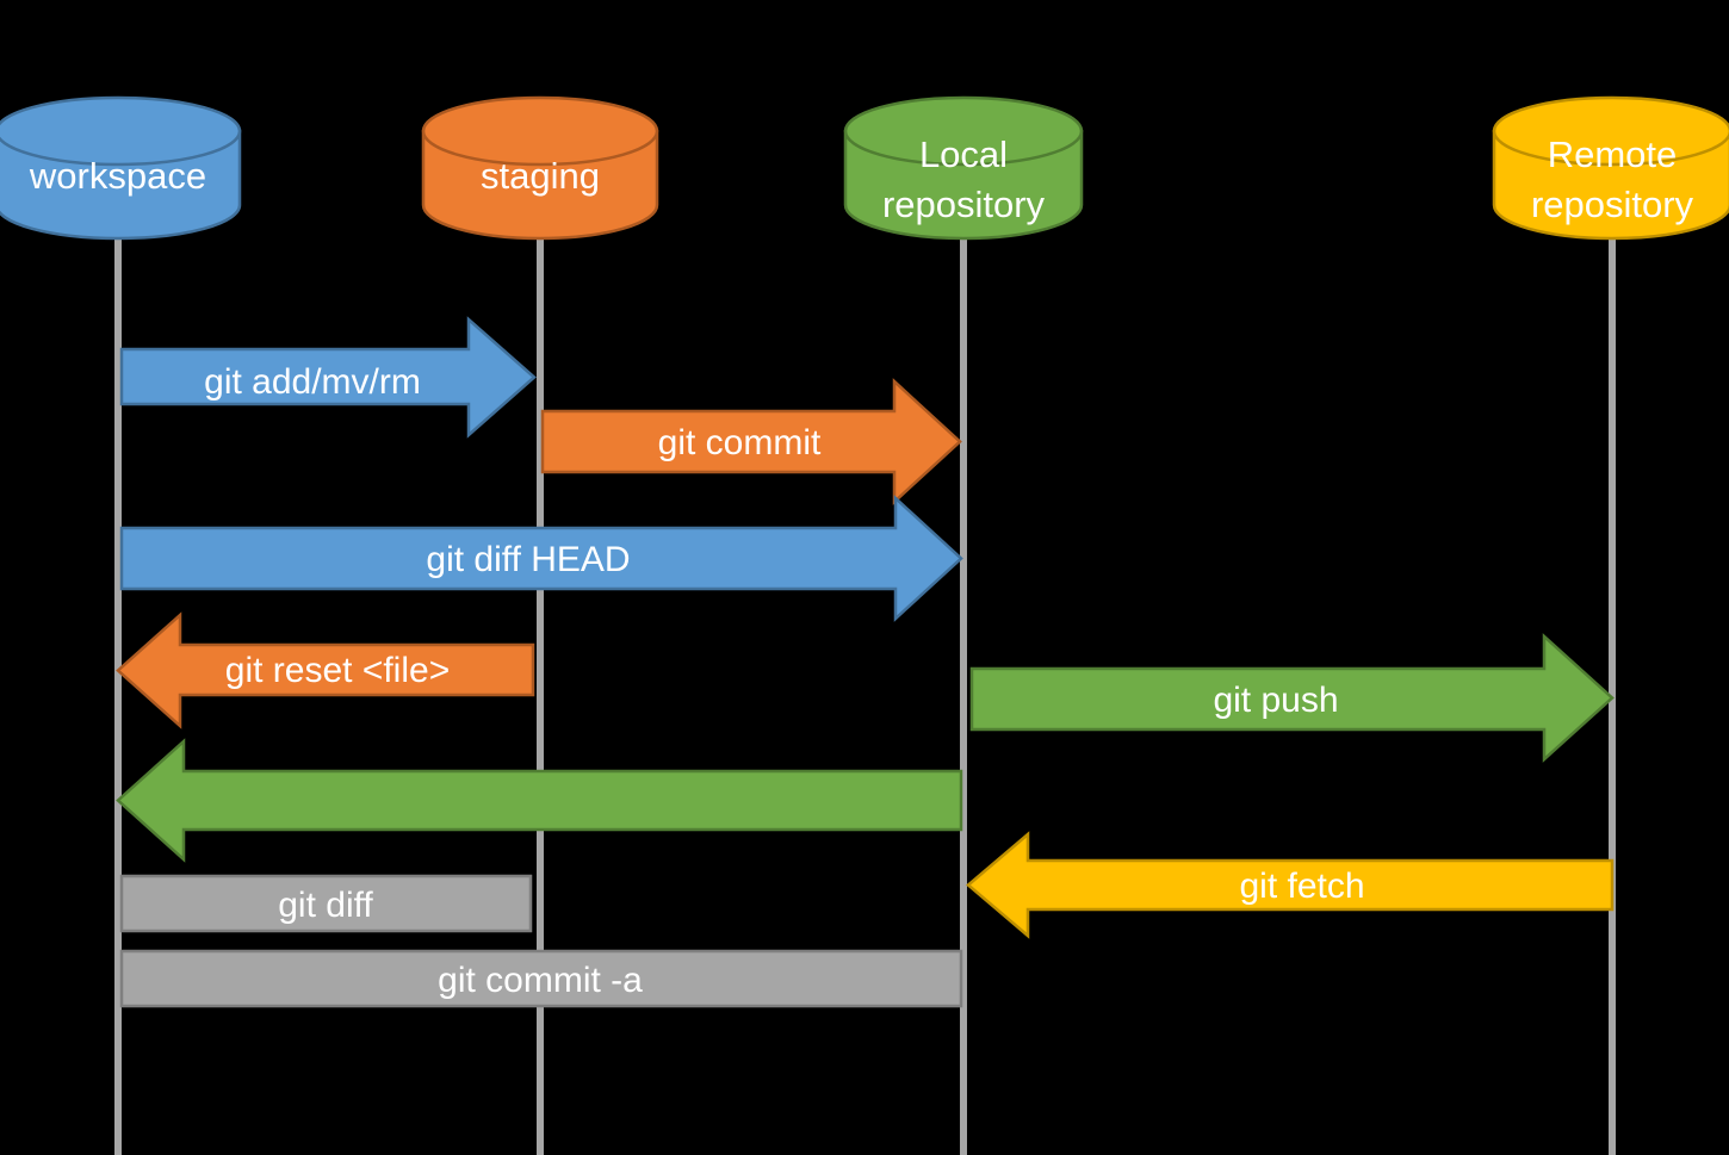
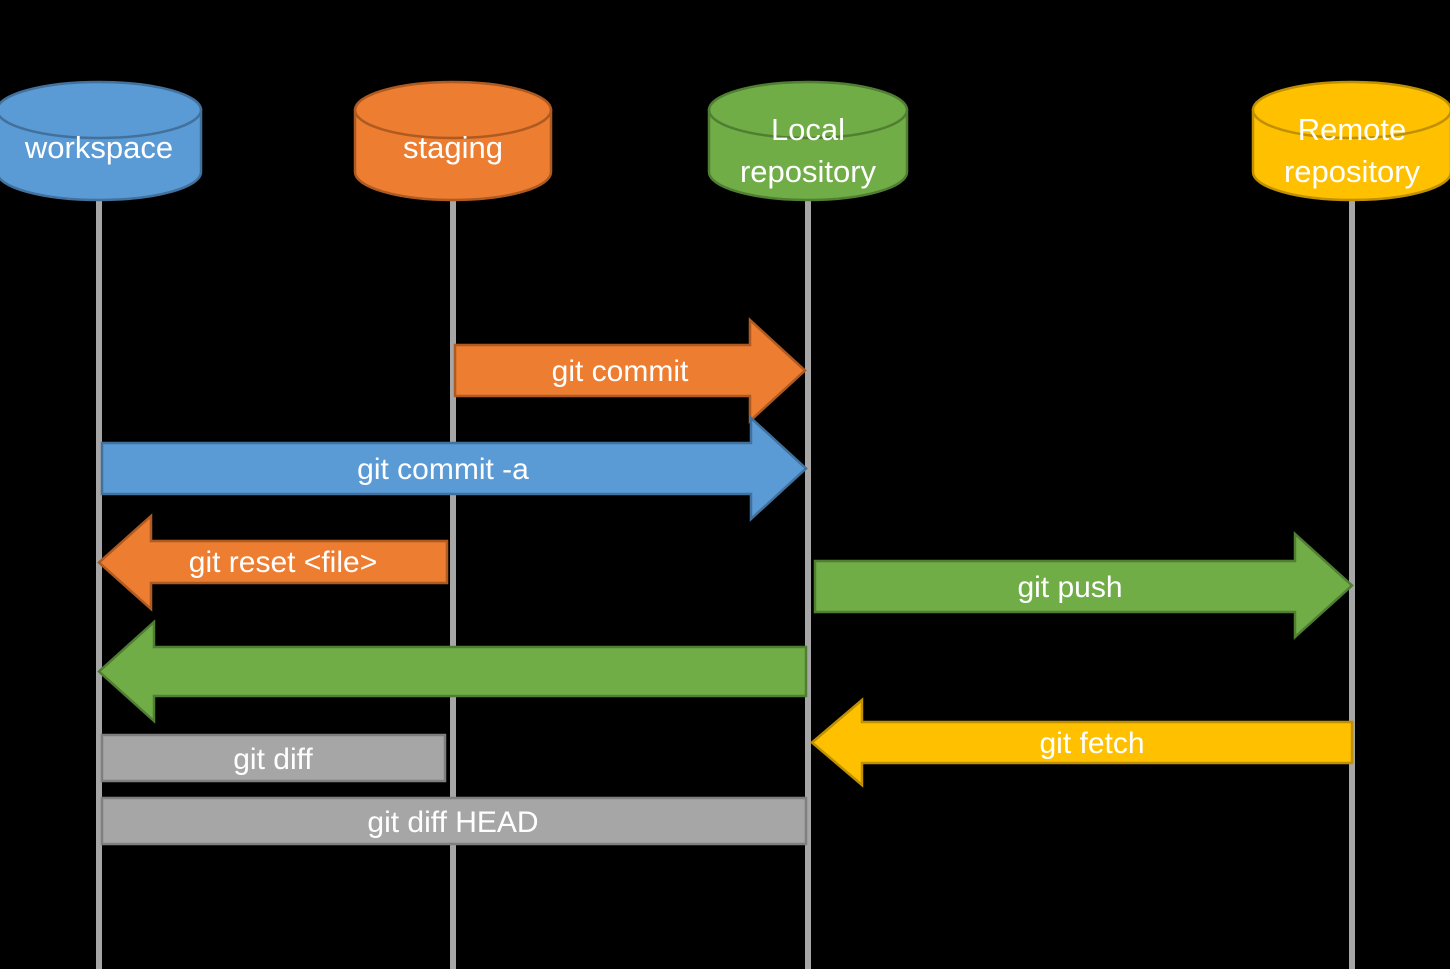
- git add/mv/rm
  git commit
- git diff HEAD
+ git commit -a
  git reset <file>
  git push
  git diff
  git fetch
- git commit -a
+ git diff HEAD
  workspace
  staging
  Local
  repository
  Remote
  repository
